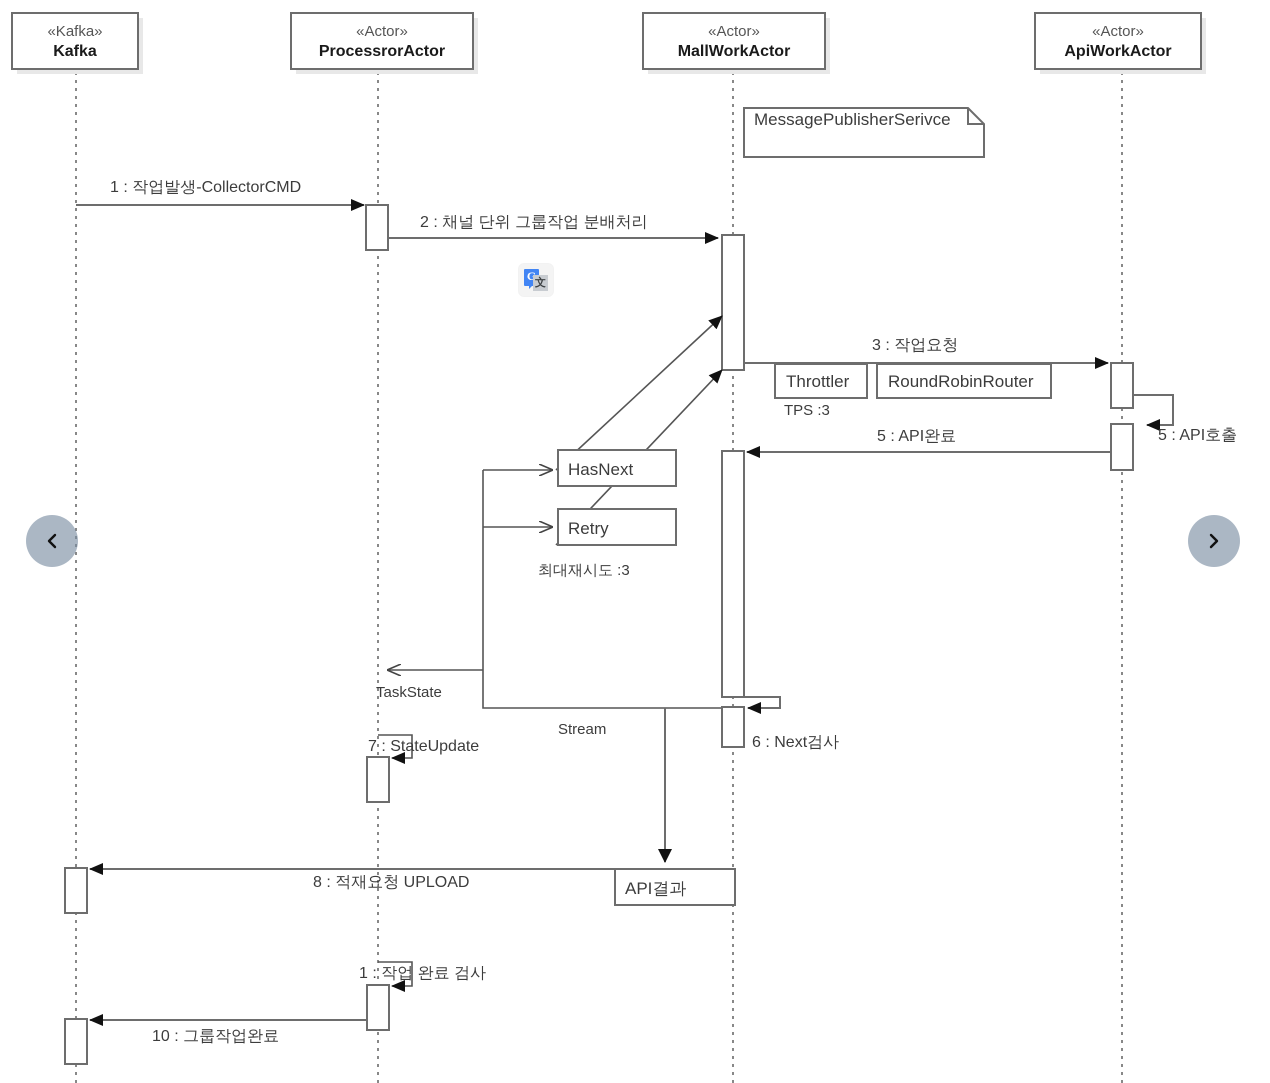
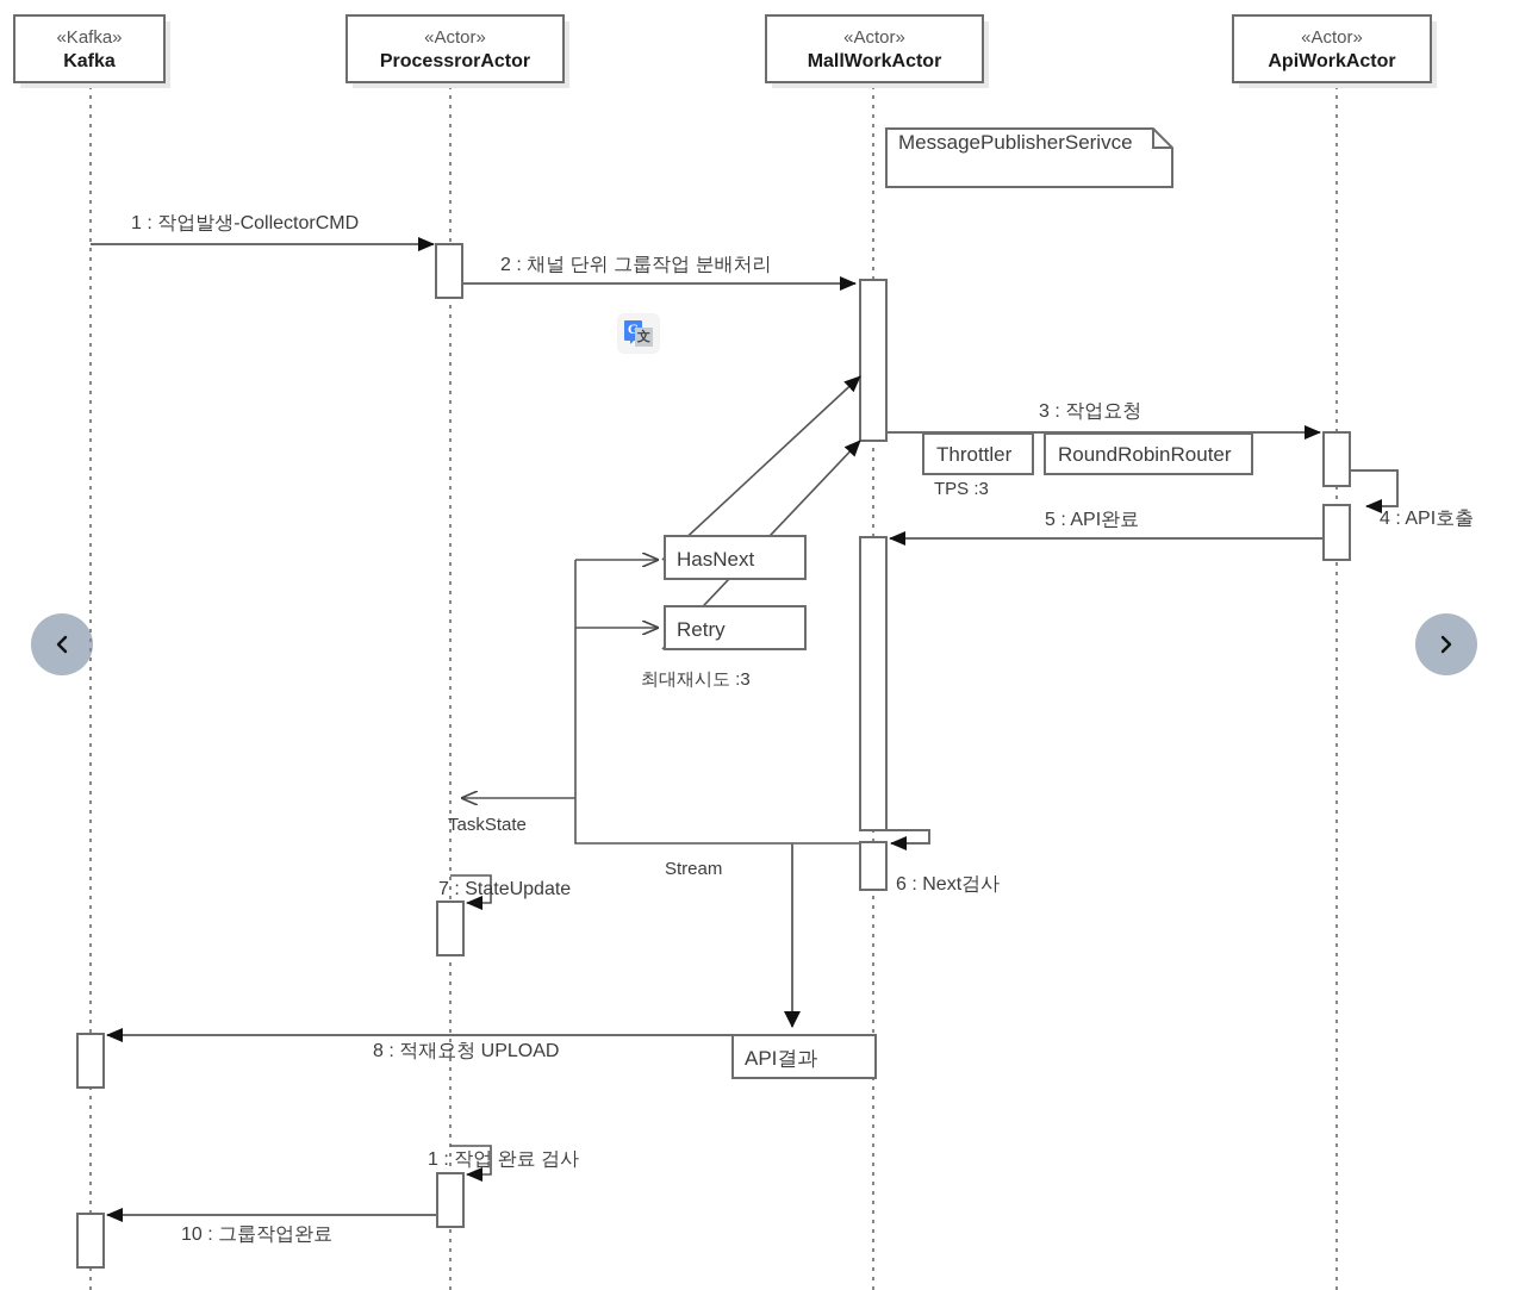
  «Kafka»
  Kafka
  «Actor»
  ProcessrorActor
  «Actor»
  MallWorkActor
  «Actor»
  ApiWorkActor
  MessagePublisherSerivce
  1 : 작업발생-CollectorCMD
  2 : 채널 단위 그룹작업 분배처리
  3 : 작업요청
  Throttler
  TPS :3
  RoundRobinRouter
- 5 : API호출
+ 4 : API호출
  5 : API완료
  HasNext
  Retry
  최대재시도 :3
  TaskState
  Stream
  6 : Next검사
  7 : StateUpdate
  8 : 적재요청 UPLOAD
  API결과
  1 : 작업 완료 검사
  10 : 그룹작업완료
  G
  文
